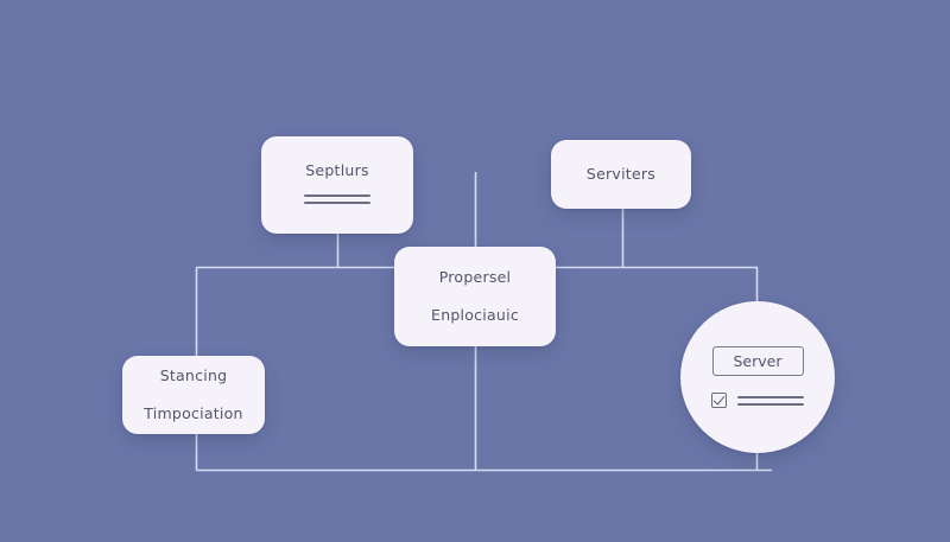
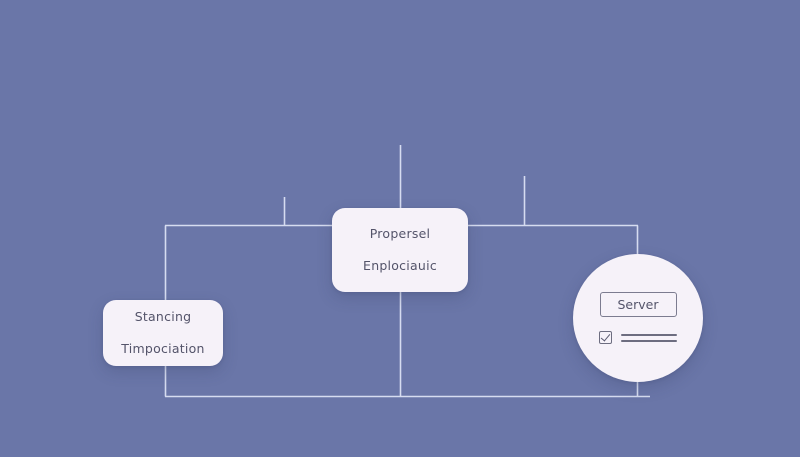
- Septlurs
- Serviters
  Propersel
  Enplociauic
  Stancing
  Timpociation
  Server
